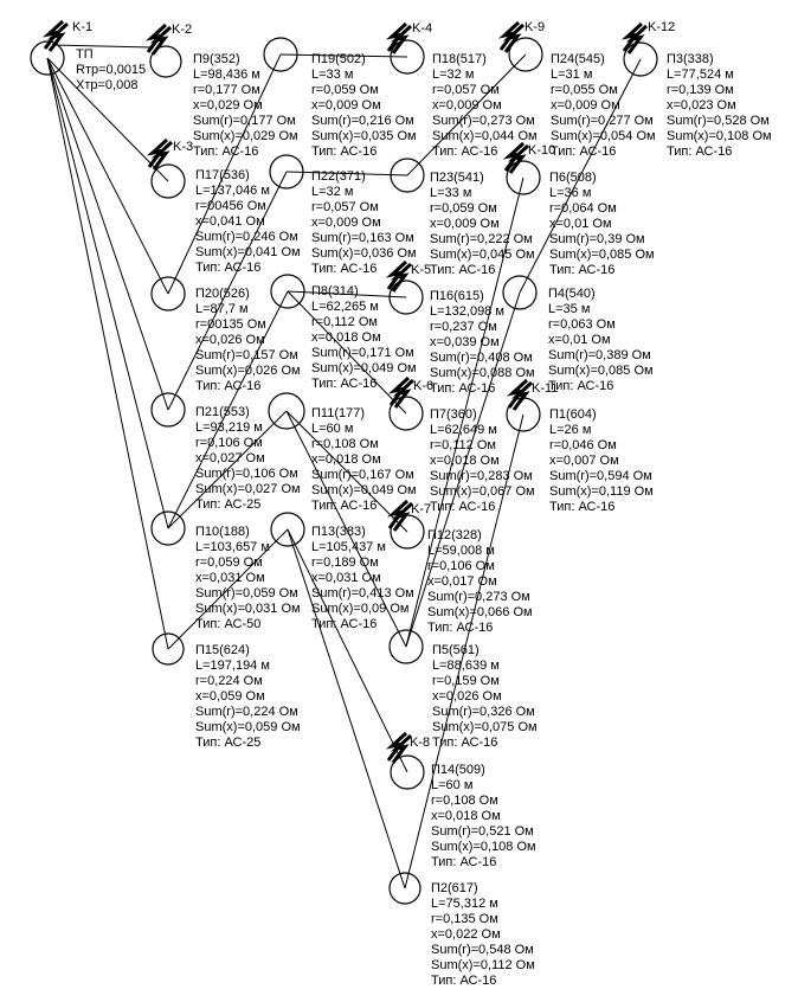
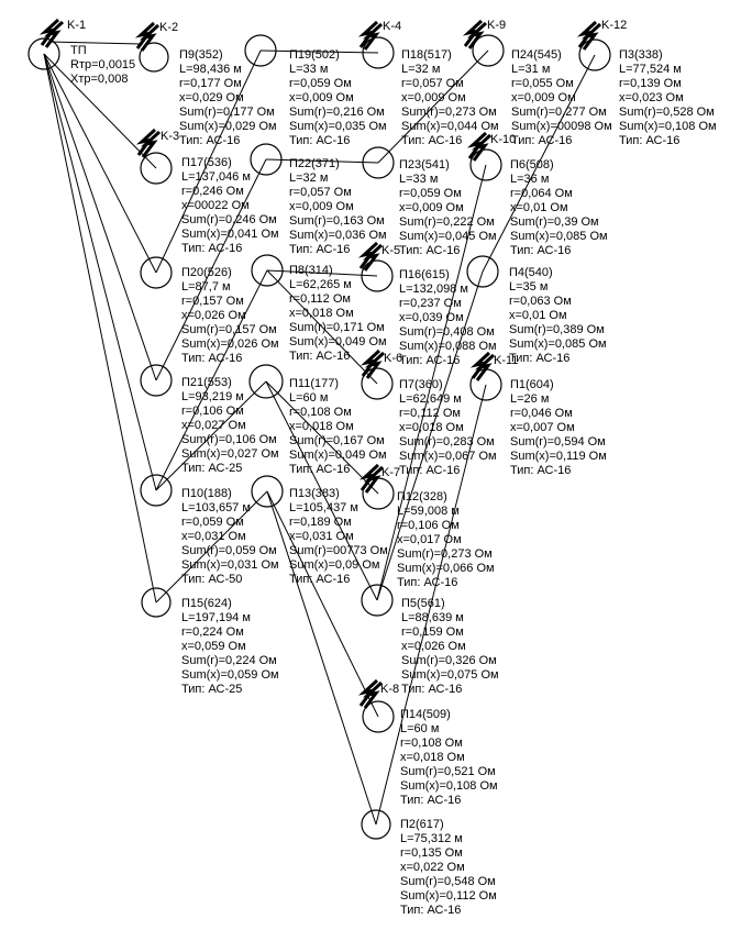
  K-1
  K-2
  K-4
  K-9
  K-12
  K-3
  K-10
  K-5
  K-6
  K-11
  K-7
  K-8
  ТП
  Rтр=0,0015
  Хтр=0,008
  П9(352)
  L=98,436 м
  r=0,177 Ом
  x=0,029 Ом
  Sum(r)=0,177 Ом
  Sum(x)=0,029 Ом
  Тип: АС-16
  П19(502)
  L=33 м
  r=0,059 Ом
  x=0,009 Ом
  Sum(r)=0,216 Ом
  Sum(x)=0,035 Ом
  Тип: АС-16
  П18(517)
  L=32 м
  r=0,057 Ом
  x=0,009 Ом
  Sum(r)=0,273 Ом
  Sum(x)=0,044 Ом
  Тип: АС-16
  П24(545)
  L=31 м
  r=0,055 Ом
  x=0,009 Ом
  Sum(r)=0,277 Ом
- Sum(x)=0,054 Ом
+ Sum(x)=00098 Ом
  Тип: АС-16
  П3(338)
  L=77,524 м
  r=0,139 Ом
  x=0,023 Ом
  Sum(r)=0,528 Ом
  Sum(x)=0,108 Ом
  Тип: АС-16
  П17(536)
  L=137,046 м
- r=00456 Ом
+ r=0,246 Ом
- x=0,041 Ом
+ x=00022 Ом
  Sum(r)=0,246 Ом
  Sum(x)=0,041 Ом
  Тип: АС-16
  П22(371)
  L=32 м
  r=0,057 Ом
  x=0,009 Ом
  Sum(r)=0,163 Ом
  Sum(x)=0,036 Ом
  Тип: АС-16
  П23(541)
  L=33 м
  r=0,059 Ом
  x=0,009 Ом
  Sum(r)=0,222 Ом
  Sum(x)=0,045 Ом
  Тип: АС-16
  П6(508)
  L=36 м
  r=0,064 Ом
  x=0,01 Ом
  Sum(r)=0,39 Ом
  Sum(x)=0,085 Ом
  Тип: АС-16
  П20(526)
  L=87,7 м
- r=00135 Ом
+ r=0,157 Ом
  x=0,026 Ом
  Sum(r)=0,157 Ом
  Sum(x)=0,026 Ом
  Тип: АС-16
  П8(314)
  L=62,265 м
  r=0,112 Ом
  x=0,018 Ом
  Sum(r)=0,171 Ом
  Sum(x)=0,049 Ом
  Тип: АС-16
  П16(615)
  L=132,098 м
  r=0,237 Ом
  x=0,039 Ом
  Sum(r)=0,408 Ом
  Sum(x)=0,088 Ом
  Тип: АС-16
  П4(540)
  L=35 м
  r=0,063 Ом
  x=0,01 Ом
  Sum(r)=0,389 Ом
  Sum(x)=0,085 Ом
  Тип: АС-16
  П21(553)
  L=93,219 м
  r=0,106 Ом
  x=0,027 Ом
  Sum(r)=0,106 Ом
  Sum(x)=0,027 Ом
  Тип: АС-25
  П11(177)
  L=60 м
  r=0,108 Ом
  x=0,018 Ом
  Sum(r)=0,167 Ом
  Sum(x)=0,049 Ом
  Тип: АС-16
  П7(360)
  L=62,649 м
  r=0,112 Ом
  x=0,018 Ом
  Sum(r)=0,283 Ом
  Sum(x)=0,067 Ом
  Тип: АС-16
  П1(604)
  L=26 м
  r=0,046 Ом
  x=0,007 Ом
  Sum(r)=0,594 Ом
  Sum(x)=0,119 Ом
  Тип: АС-16
  П10(188)
  L=103,657 м
  r=0,059 Ом
  x=0,031 Ом
  Sum(r)=0,059 Ом
  Sum(x)=0,031 Ом
  Тип: АС-50
  П13(383)
  L=105,437 м
  r=0,189 Ом
  x=0,031 Ом
- Sum(r)=0,413 Ом
+ Sum(r)=00773 Ом
  Sum(x)=0,09 Ом
  Тип: АС-16
  П12(328)
  L=59,008 м
  r=0,106 Ом
  x=0,017 Ом
  Sum(r)=0,273 Ом
  Sum(x)=0,066 Ом
  Тип: АС-16
  П15(624)
  L=197,194 м
  r=0,224 Ом
  x=0,059 Ом
  Sum(r)=0,224 Ом
  Sum(x)=0,059 Ом
  Тип: АС-25
  П5(561)
  L=88,639 м
  r=0,159 Ом
  x=0,026 Ом
  Sum(r)=0,326 Ом
  Sum(x)=0,075 Ом
  Тип: АС-16
  П14(509)
  L=60 м
  r=0,108 Ом
  x=0,018 Ом
  Sum(r)=0,521 Ом
  Sum(x)=0,108 Ом
  Тип: АС-16
  П2(617)
  L=75,312 м
  r=0,135 Ом
  x=0,022 Ом
  Sum(r)=0,548 Ом
  Sum(x)=0,112 Ом
  Тип: АС-16
